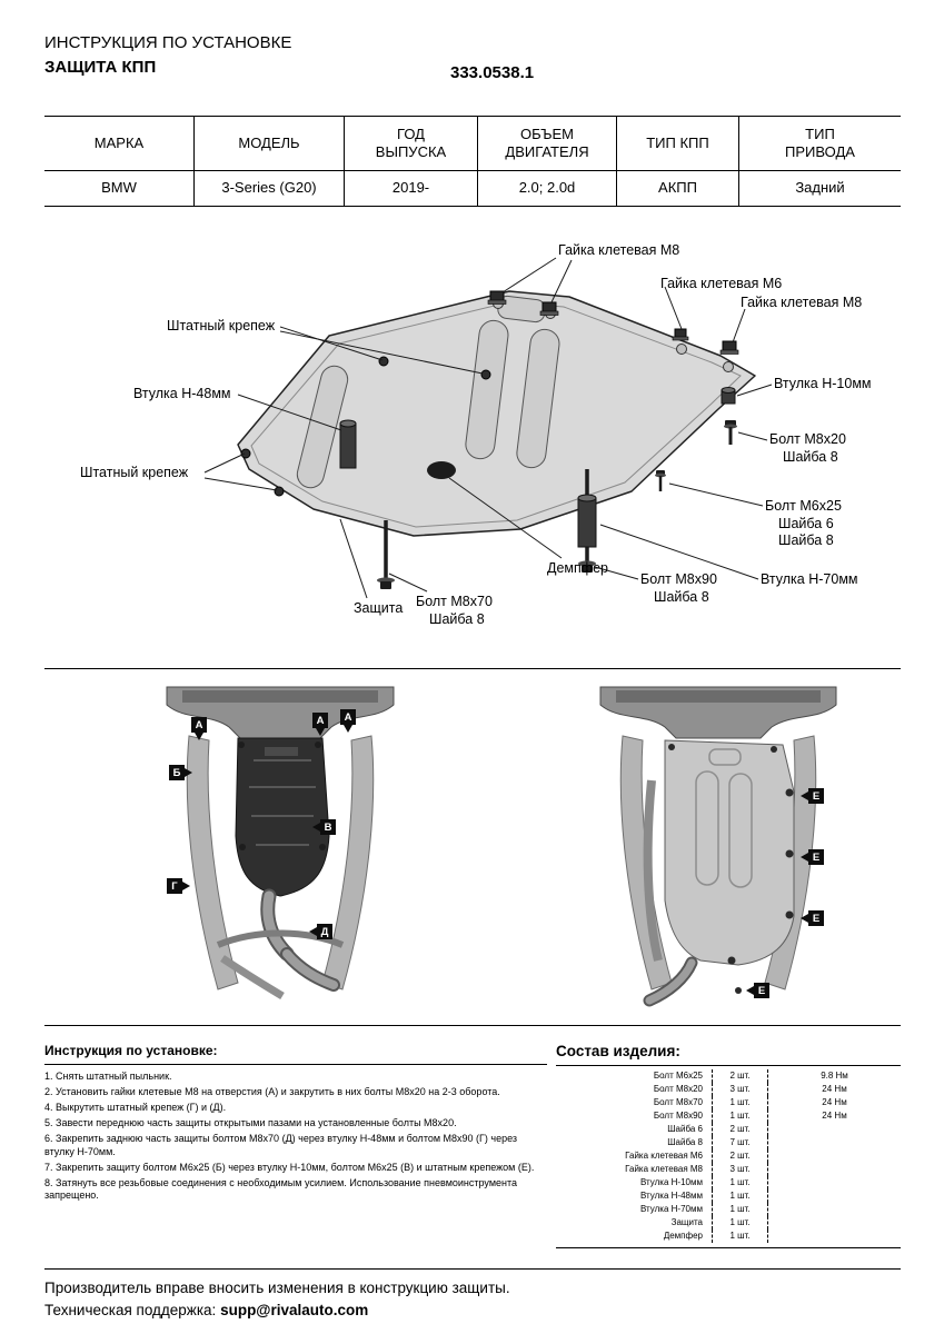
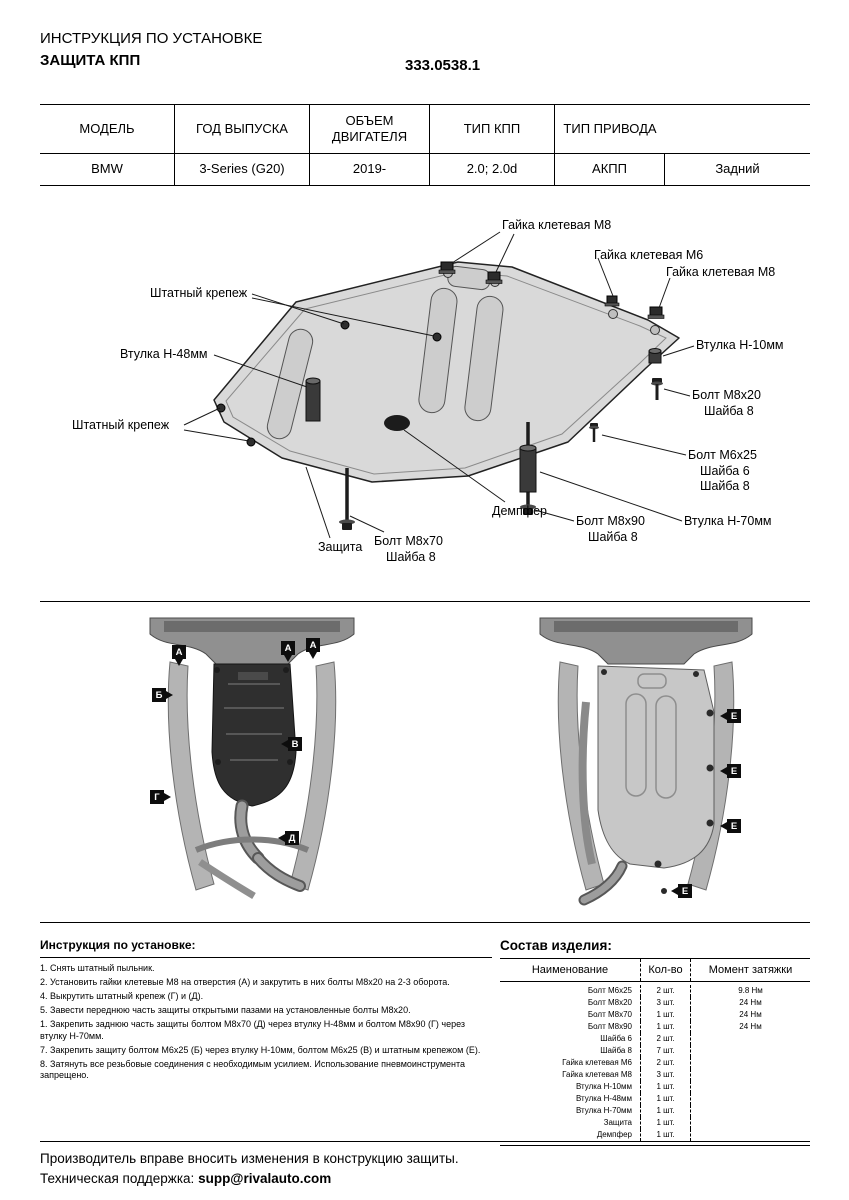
  ИНСТРУКЦИЯ ПО УСТАНОВКЕ
  ЗАЩИТА КПП
  333.0538.1
- МАРКА
  МОДЕЛЬ
  ГОД ВЫПУСКА
  ОБЪЕМ ДВИГАТЕЛЯ
  ТИП КПП
  ТИП ПРИВОДА
  BMW
  3-Series (G20)
  2019-
  2.0; 2.0d
  АКПП
  Задний
  Гайка клетевая М8
  Гайка клетевая М6
  Гайка клетевая М8
  Штатный крепеж
  Втулка Н-48мм
  Штатный крепеж
  Втулка Н-10мм
  Болт М8х20
  Шайба 8
  Болт М6х25
  Шайба 6
  Шайба 8
  Втулка Н-70мм
  Болт М8х90
  Шайба 8
  Демпфер
  Защита
  Болт М8х70
  Шайба 8
  А
  А
  А
  Б
  В
  Г
  Д
  Е
  Е
  Е
  Е
  Инструкция по установке:
  1. Снять штатный пыльник.
  2. Установить гайки клетевые М8 на отверстия (А) и закрутить в них болты М8х20 на 2-3 оборота.
  4. Выкрутить штатный крепеж (Г) и (Д).
  5. Завести переднюю часть защиты открытыми пазами на установленные болты М8х20.
- 6. Закрепить заднюю часть защиты болтом М8х70 (Д) через втулку Н-48мм и болтом М8х90 (Г) через втулку Н-70мм.
+ 1. Закрепить заднюю часть защиты болтом М8х70 (Д) через втулку Н-48мм и болтом М8х90 (Г) через втулку Н-70мм.
  7. Закрепить защиту болтом М6х25 (Б) через втулку Н-10мм, болтом М6х25 (В) и штатным крепежом (Е).
  8. Затянуть все резьбовые соединения с необходимым усилием. Использование пневмоинструмента запрещено.
  Состав изделия:
+ Наименование
+ Кол-во
+ Момент затяжки
  Болт М6х25
  2 шт.
  9.8 Нм
  Болт М8х20
  3 шт.
  24 Нм
  Болт М8х70
  1 шт.
  24 Нм
  Болт М8х90
  1 шт.
  24 Нм
  Шайба 6
  2 шт.
  Шайба 8
  7 шт.
  Гайка клетевая М6
  2 шт.
  Гайка клетевая М8
  3 шт.
  Втулка Н-10мм
  1 шт.
  Втулка Н-48мм
  1 шт.
  Втулка Н-70мм
  1 шт.
  Защита
  1 шт.
  Демпфер
  1 шт.
  Производитель вправе вносить изменения в конструкцию защиты.
  Техническая поддержка: supp@rivalauto.com
